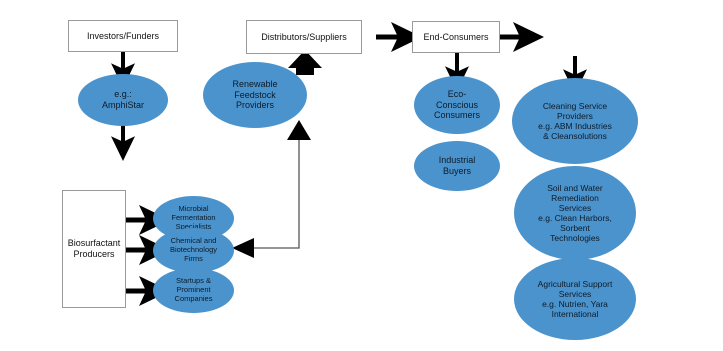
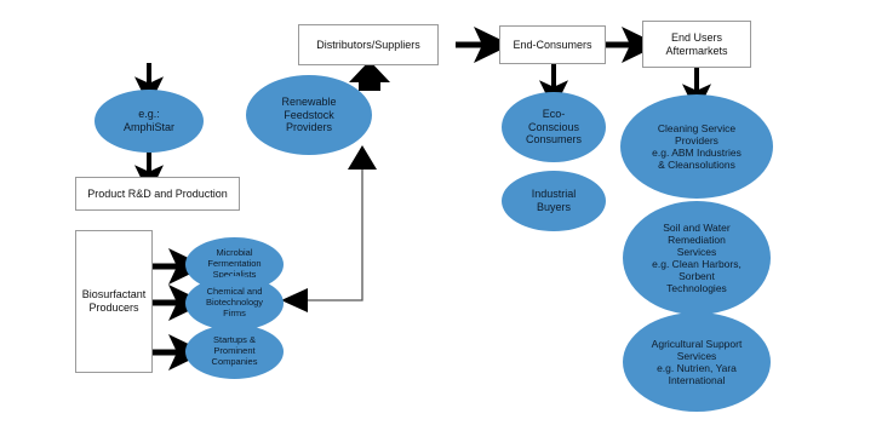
- Investors/Funders
  e.g.:
  AmphiStar
+ Product R&D and Production
  Biosurfactant
  Producers
  Microbial
  Fermentation
  Specialists
  Chemical and
  Biotechnology
  Firms
  Startups &
  Prominent
  Companies
  Distributors/Suppliers
  Renewable
  Feedstock
  Providers
  End-Consumers
+ End Users
+ Aftermarkets
  Eco-
  Conscious
  Consumers
  Industrial
  Buyers
  Cleaning Service
  Providers
  e.g. ABM Industries
  & Cleansolutions
  Soil and Water
  Remediation
  Services
  e.g. Clean Harbors,
  Sorbent
  Technologies
  Agricultural Support
  Services
  e.g. Nutrien, Yara
  International
